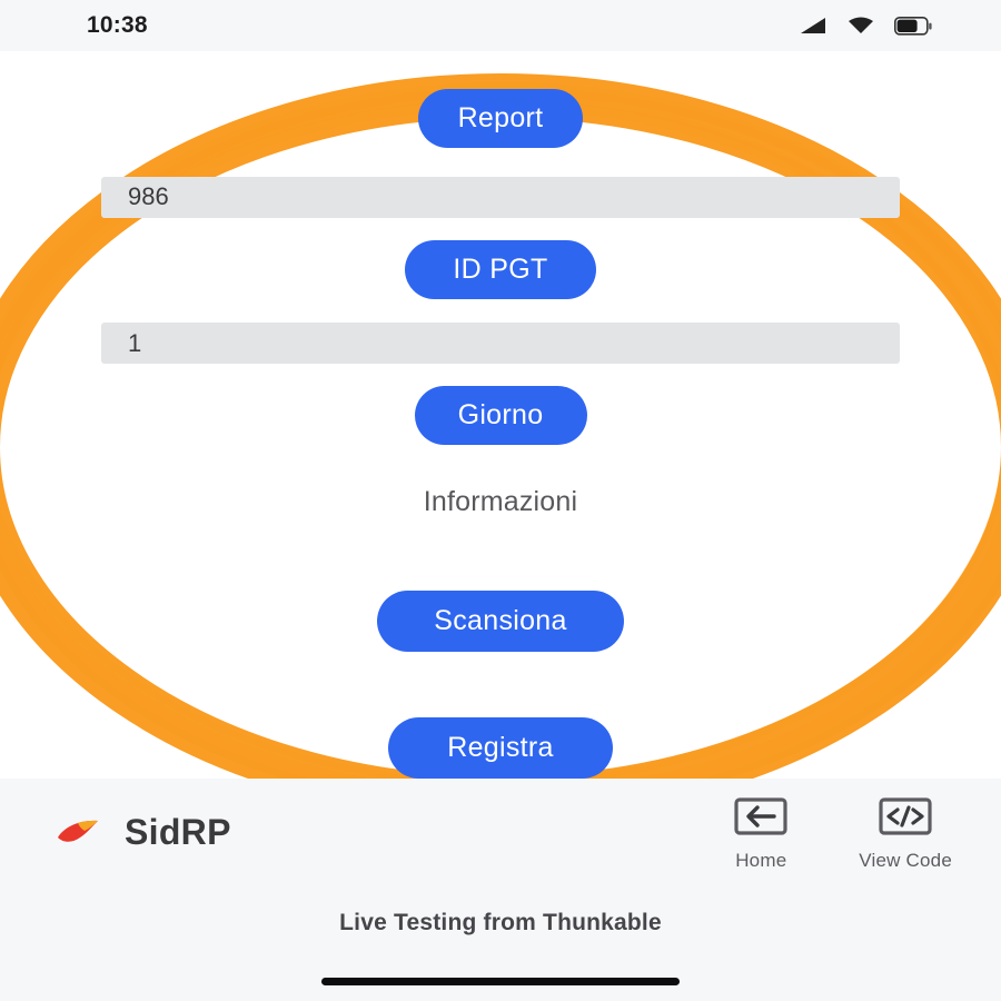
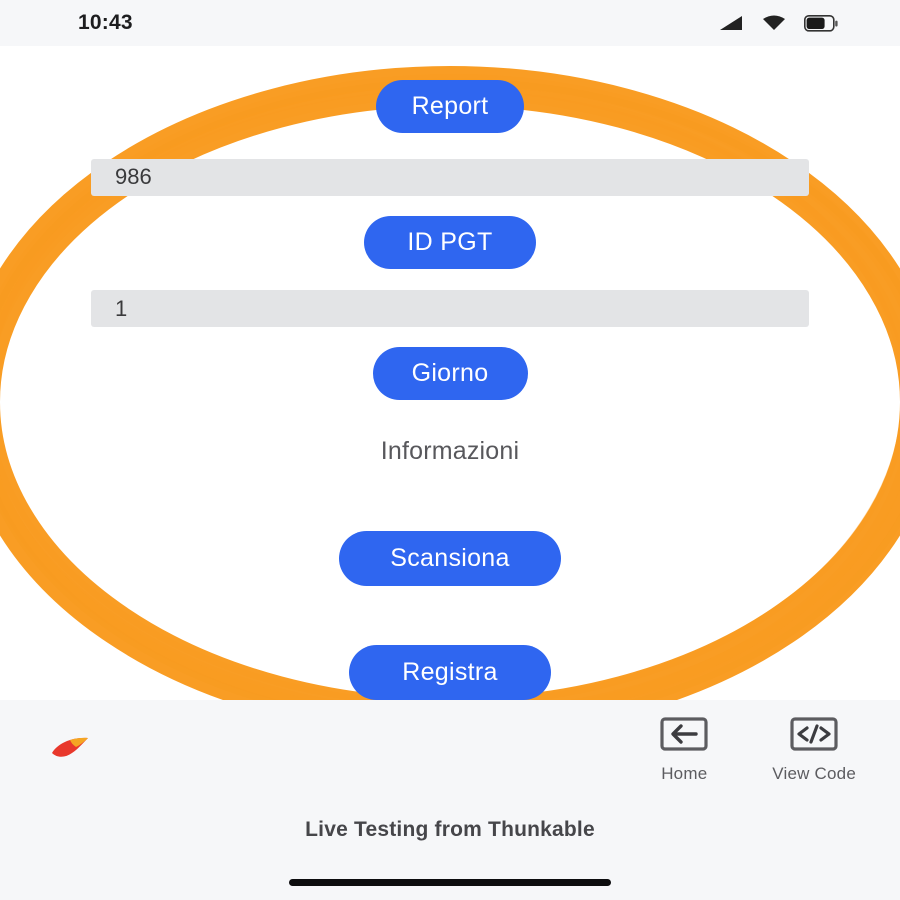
- 10:38
+ 10:43
  Report
  986
  ID PGT
  1
  Giorno
  Informazioni
  Scansiona
  Registra
- SidRP
  Home
  View Code
  Live Testing from Thunkable
